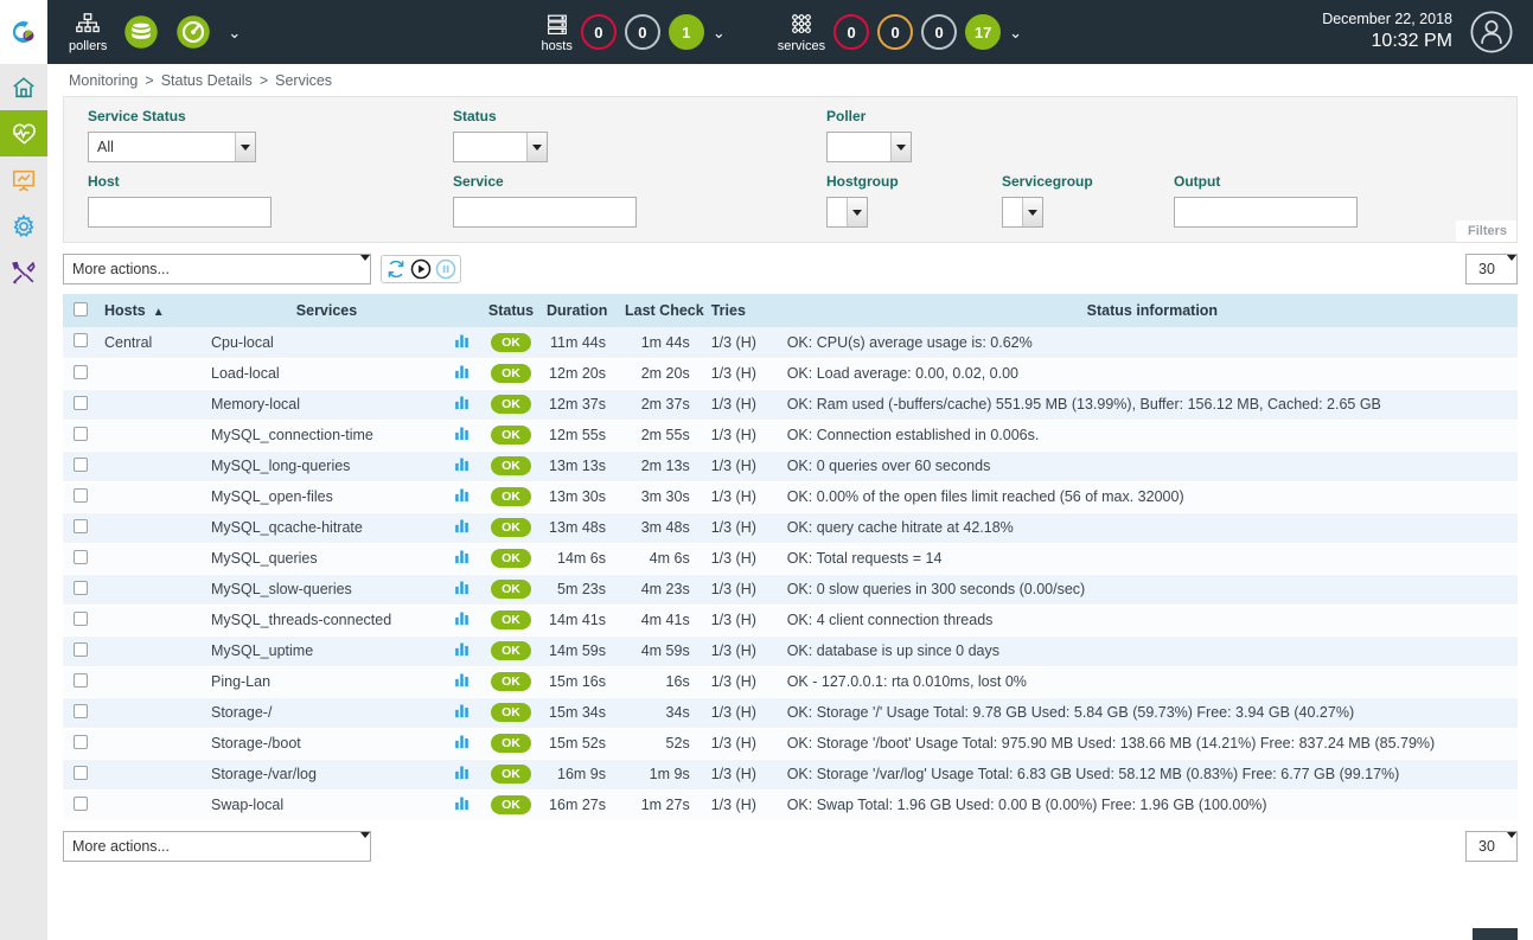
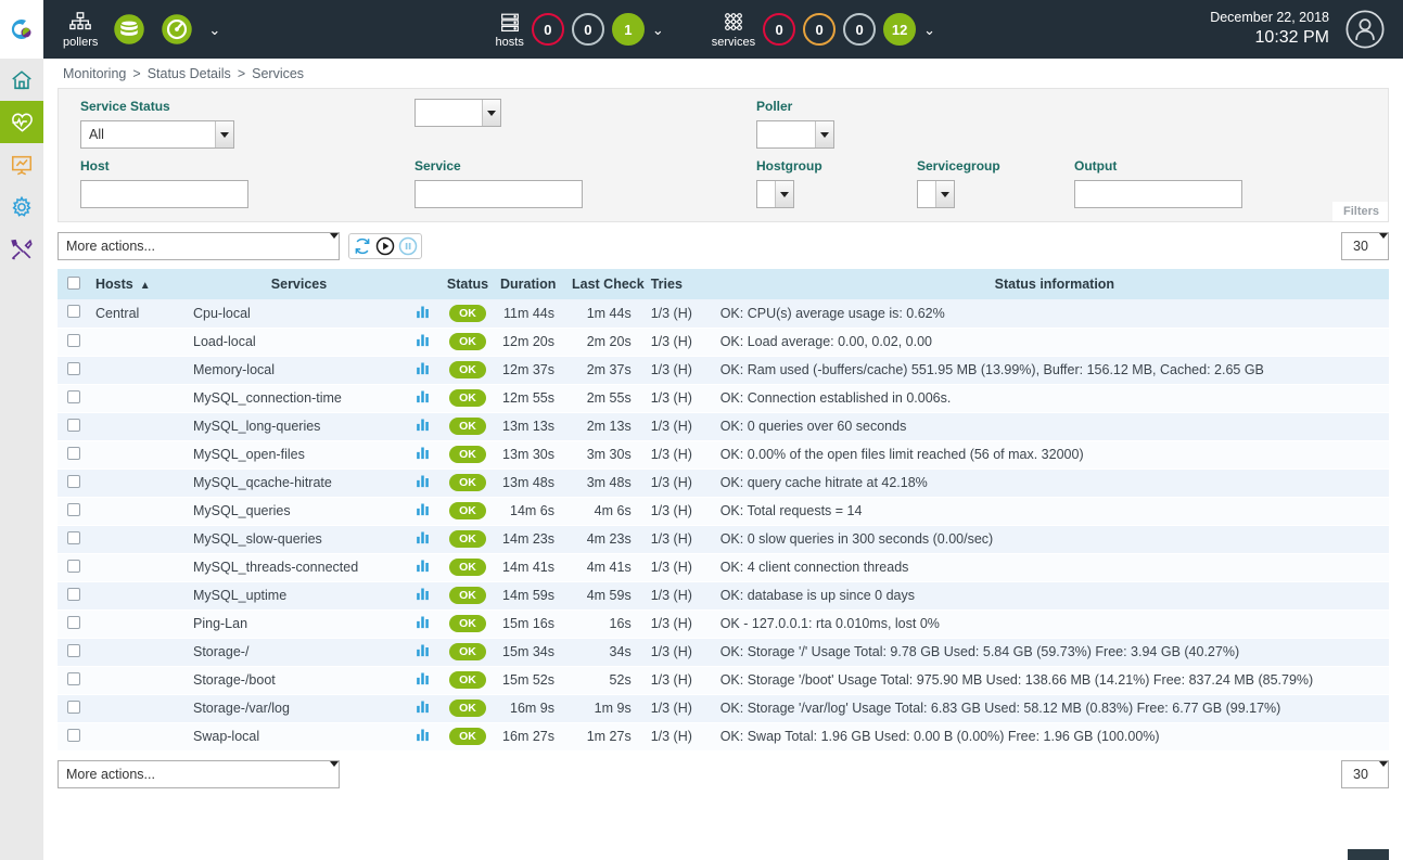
  pollers
  ⌄
  hosts
  0
  0
  1
  ⌄
  services
  0
  0
  0
- 17
+ 12
  ⌄
  December 22, 2018
  10:32 PM
  Monitoring
  >
  Status Details
  >
  Services
  Service Status
  All
- Status
  Poller
  Host
  Service
  Hostgroup
  Servicegroup
  Output
  Filters
  More actions...
  30
  	Hosts ▲	Services		Status	Duration	Last Check	Tries	Status information
  	Central	Cpu-local		OK	11m 44s	1m 44s	1/3 (H)	OK: CPU(s) average usage is: 0.62%
  		Load-local		OK	12m 20s	2m 20s	1/3 (H)	OK: Load average: 0.00, 0.02, 0.00
  		Memory-local		OK	12m 37s	2m 37s	1/3 (H)	OK: Ram used (-buffers/cache) 551.95 MB (13.99%), Buffer: 156.12 MB, Cached: 2.65 GB
  		MySQL_connection-time		OK	12m 55s	2m 55s	1/3 (H)	OK: Connection established in 0.006s.
  		MySQL_long-queries		OK	13m 13s	2m 13s	1/3 (H)	OK: 0 queries over 60 seconds
  		MySQL_open-files		OK	13m 30s	3m 30s	1/3 (H)	OK: 0.00% of the open files limit reached (56 of max. 32000)
  		MySQL_qcache-hitrate		OK	13m 48s	3m 48s	1/3 (H)	OK: query cache hitrate at 42.18%
  		MySQL_queries		OK	14m 6s	4m 6s	1/3 (H)	OK: Total requests = 14
- 		MySQL_slow-queries		OK	5m 23s	4m 23s	1/3 (H)	OK: 0 slow queries in 300 seconds (0.00/sec)
+ 		MySQL_slow-queries		OK	14m 23s	4m 23s	1/3 (H)	OK: 0 slow queries in 300 seconds (0.00/sec)
  		MySQL_threads-connected		OK	14m 41s	4m 41s	1/3 (H)	OK: 4 client connection threads
  		MySQL_uptime		OK	14m 59s	4m 59s	1/3 (H)	OK: database is up since 0 days
  		Ping-Lan		OK	15m 16s	16s	1/3 (H)	OK - 127.0.0.1: rta 0.010ms, lost 0%
  		Storage-/		OK	15m 34s	34s	1/3 (H)	OK: Storage '/' Usage Total: 9.78 GB Used: 5.84 GB (59.73%) Free: 3.94 GB (40.27%)
  		Storage-/boot		OK	15m 52s	52s	1/3 (H)	OK: Storage '/boot' Usage Total: 975.90 MB Used: 138.66 MB (14.21%) Free: 837.24 MB (85.79%)
  		Storage-/var/log		OK	16m 9s	1m 9s	1/3 (H)	OK: Storage '/var/log' Usage Total: 6.83 GB Used: 58.12 MB (0.83%) Free: 6.77 GB (99.17%)
  		Swap-local		OK	16m 27s	1m 27s	1/3 (H)	OK: Swap Total: 1.96 GB Used: 0.00 B (0.00%) Free: 1.96 GB (100.00%)
  More actions...
  30
